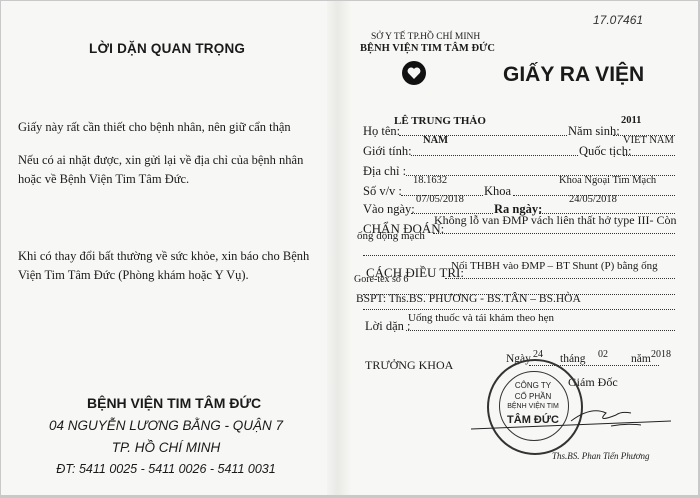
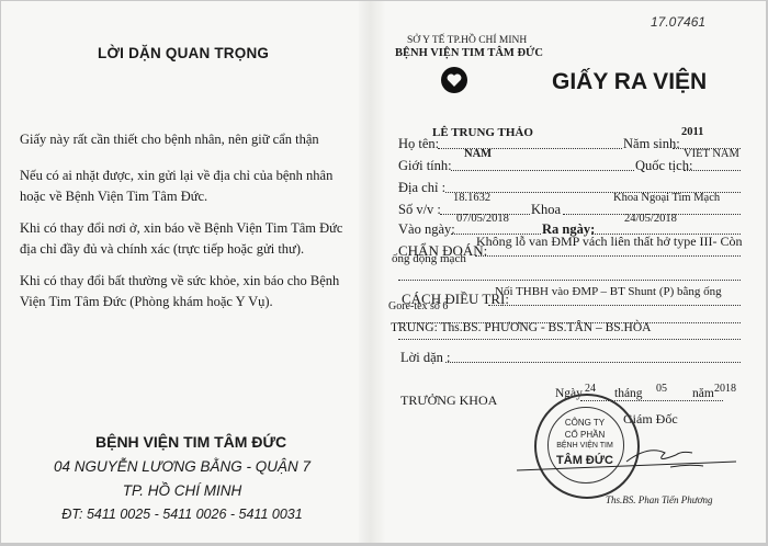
  LỜI DẶN QUAN TRỌNG
  Giấy này rất cần thiết cho bệnh nhân, nên giữ cẩn thận
  Nếu có ai nhặt được, xin gửi lại về địa chỉ của bệnh nhân hoặc về Bệnh Viện Tim Tâm Đức.
+ Khi có thay đổi nơi ở, xin báo về Bệnh Viện Tim Tâm Đức địa chỉ đầy đủ và chính xác (trực tiếp hoặc gửi thư).
  Khi có thay đổi bất thường về sức khỏe, xin báo cho Bệnh Viện Tim Tâm Đức (Phòng khám hoặc Y Vụ).
  BỆNH VIỆN TIM TÂM ĐỨC
  04 NGUYỄN LƯƠNG BẰNG - QUẬN 7
  TP. HỒ CHÍ MINH
  ĐT: 5411 0025 - 5411 0026 - 5411 0031
  17.07461
  SỞ Y TẾ TP.HỒ CHÍ MINH
  BỆNH VIỆN TIM TÂM ĐỨC
  GIẤY RA VIỆN
  LÊ TRUNG THẢO
  Họ tên:
  Năm sinh:
  2011
  NAM
  Giới tính:
  Quốc tịch:
  VIET NAM
  Địa chỉ :
  18.1632
  Số v/v :
  Khoa
  Khoa Ngoại Tim Mạch
  07/05/2018
  Vào ngày:
  Ra ngày:
  24/05/2018
  Không lỗ van ĐMP vách liên thất hở type III- Còn
  CHẨN ĐOÁN:
  ống động mạch
  Nối THBH vào ĐMP – BT Shunt (P) bằng ống
  CÁCH ĐIỀU TRỊ:
  Gore-tex số 6
- BSPT: Ths.BS. PHƯƠNG - BS.TÂN – BS.HÒA
+ TRUNG: Ths.BS. PHƯƠNG - BS.TÂN – BS.HÒA
- Uống thuốc và tái khám theo hẹn
  Lời dặn :
  TRƯỞNG KHOA
  Ngày
  24
  tháng
- 02
+ 05
  năm
  2018
  Giám Đốc
  CÔNG TY
  CỔ PHẦN
  TÂM ĐỨC
  Ths.BS. Phan Tiến Phương
